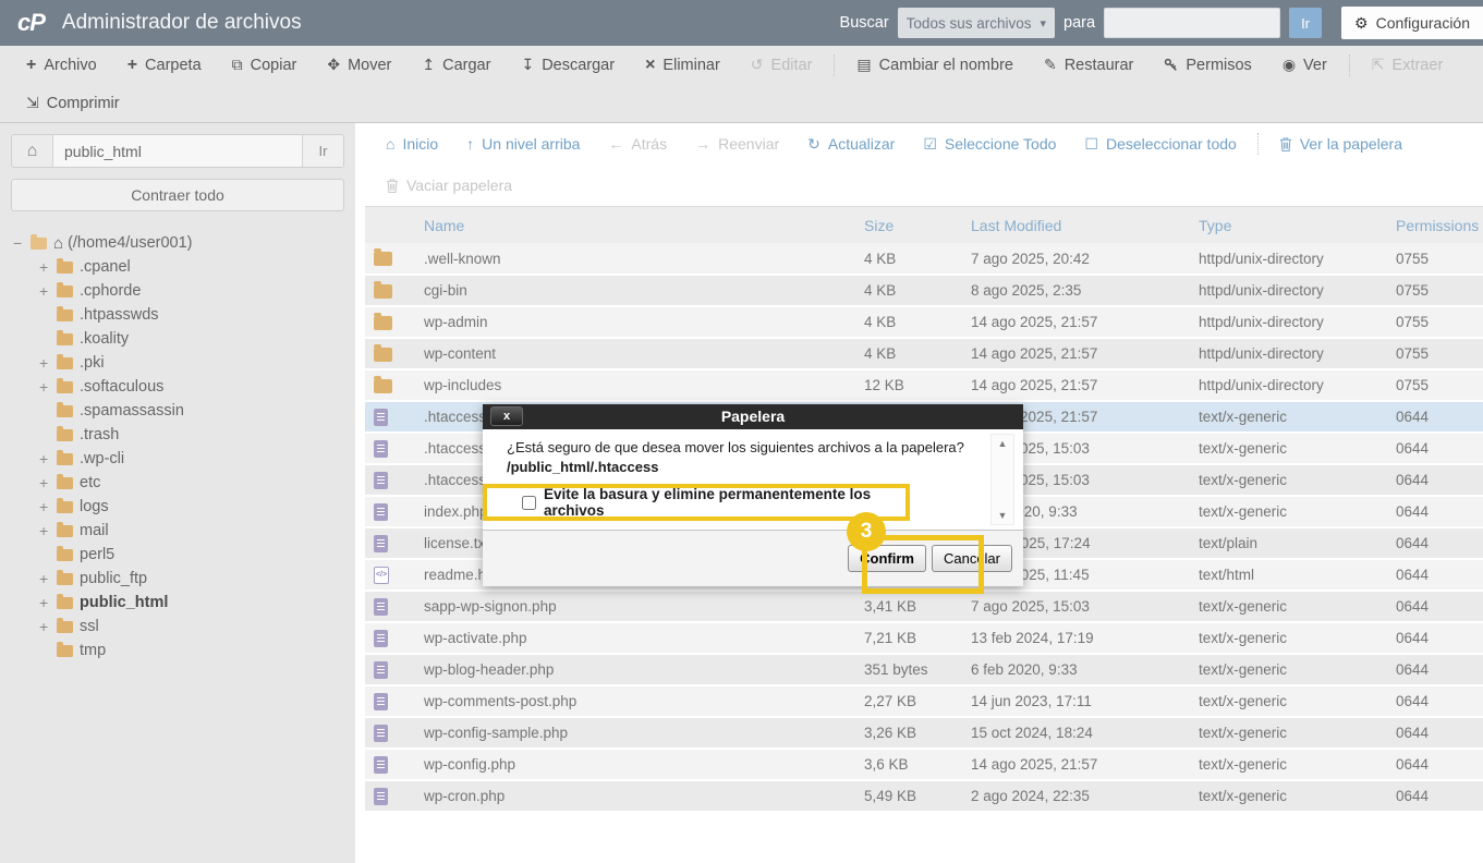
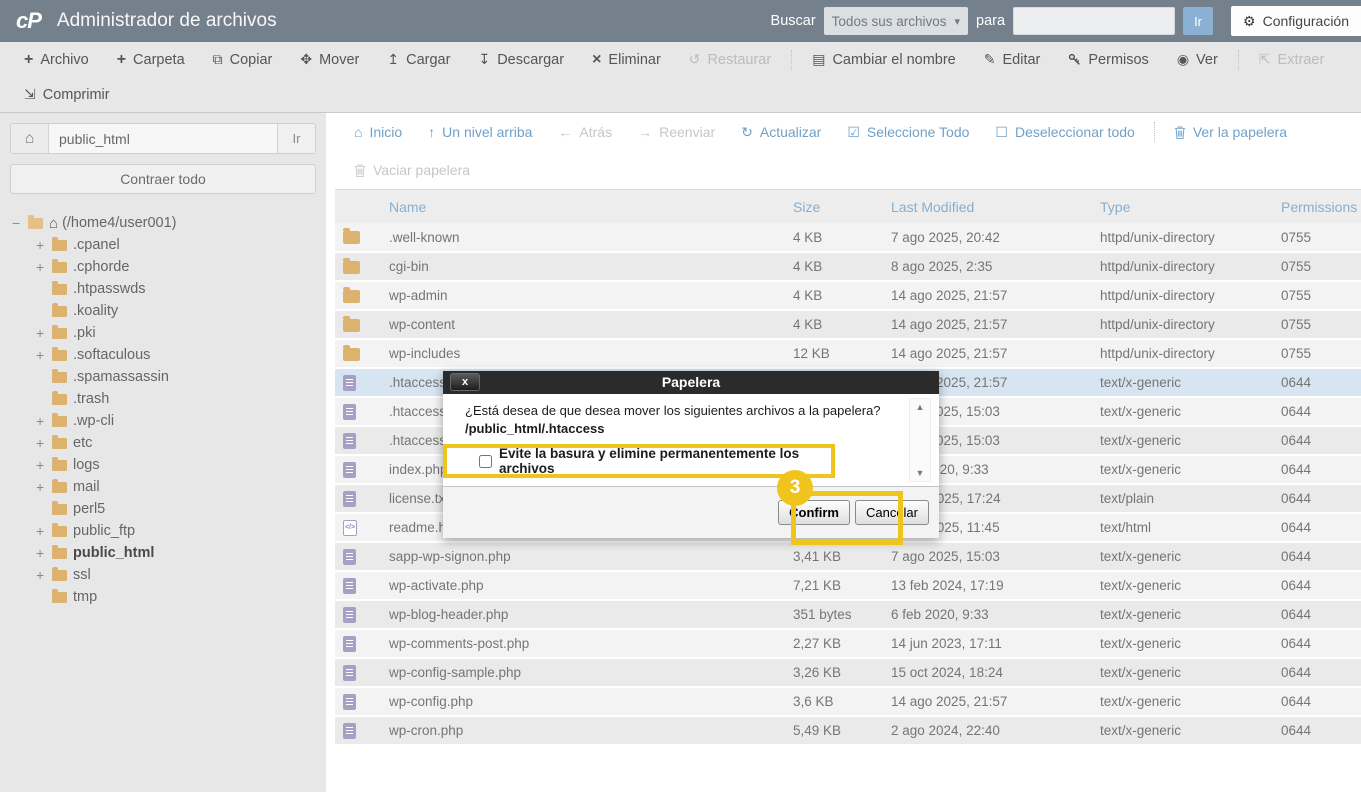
  cP
  Administrador de archivos
  Buscar
  Todos sus archivos
  ▾
  para
  Ir
  ⚙
  Configuración
  +
  Archivo
  +
  Carpeta
  ⧉
  Copiar
  ✥
  Mover
  ↥
  Cargar
  ↧
  Descargar
  ×
  Eliminar
  ↺
- Editar
+ Restaurar
  ▤
  Cambiar el nombre
  ✎
- Restaurar
+ Editar
  Permisos
  ◉
  Ver
  ⇱
  Extraer
  ⇲
  Comprimir
  ⌂
  public_html
  Ir
  Contraer todo
  −
  ⌂
  (/home4/user001)
  +
  .cpanel
  +
  .cphorde
  .htpasswds
  .koality
  +
  .pki
  +
  .softaculous
  .spamassassin
  .trash
  +
  .wp-cli
  +
  etc
  +
  logs
  +
  mail
  perl5
  +
  public_ftp
  +
  public_html
  +
  ssl
  tmp
  ⌂
  Inicio
  ↑
  Un nivel arriba
  ←
  Atrás
  →
  Reenviar
  ↻
  Actualizar
  ☑
  Seleccione Todo
  ☐
  Deseleccionar todo
  Ver la papelera
  Vaciar papelera
  	Name	Size	Last Modified	Type	Permissions
  	.well-known	4 KB	7 ago 2025, 20:42	httpd/unix-directory	0755
  	cgi-bin	4 KB	8 ago 2025, 2:35	httpd/unix-directory	0755
  	wp-admin	4 KB	14 ago 2025, 21:57	httpd/unix-directory	0755
  	wp-content	4 KB	14 ago 2025, 21:57	httpd/unix-directory	0755
  	wp-includes	12 KB	14 ago 2025, 21:57	httpd/unix-directory	0755
  	.htacces		2025, 21:57	text/x-generic	0644
  	.htacces		025, 15:03	text/x-generic	0644
  	.htacces		025, 15:03	text/x-generic	0644
  	index.ph		20, 9:33	text/x-generic	0644
  	license.tx		025, 17:24	text/plain	0644
  	sapp-wp-signon.php	3,41 KB	7 ago 2025, 15:03	text/x-generic	0644
  	wp-activate.php	7,21 KB	13 feb 2024, 17:19	text/x-generic	0644
  	wp-blog-header.php	351 bytes	6 feb 2020, 9:33	text/x-generic	0644
  	wp-comments-post.php	2,27 KB	14 jun 2023, 17:11	text/x-generic	0644
  	wp-config-sample.php	3,26 KB	15 oct 2024, 18:24	text/x-generic	0644
  	wp-config.php	3,6 KB	14 ago 2025, 21:57	text/x-generic	0644
- 	wp-cron.php	5,49 KB	2 ago 2024, 22:35	text/x-generic	0644
+ 	wp-cron.php	5,49 KB	2 ago 2024, 22:40	text/x-generic	0644
  x
  Papelera
- ¿Está seguro de que desea mover los siguientes archivos a la papelera?
+ ¿Está desea de que desea mover los siguientes archivos a la papelera?
  /public_html/.htaccess
  Evite la basura y elimine permanentemente los archivos
  ▲
  ▼
  Confirm
  Cancelar
  3
